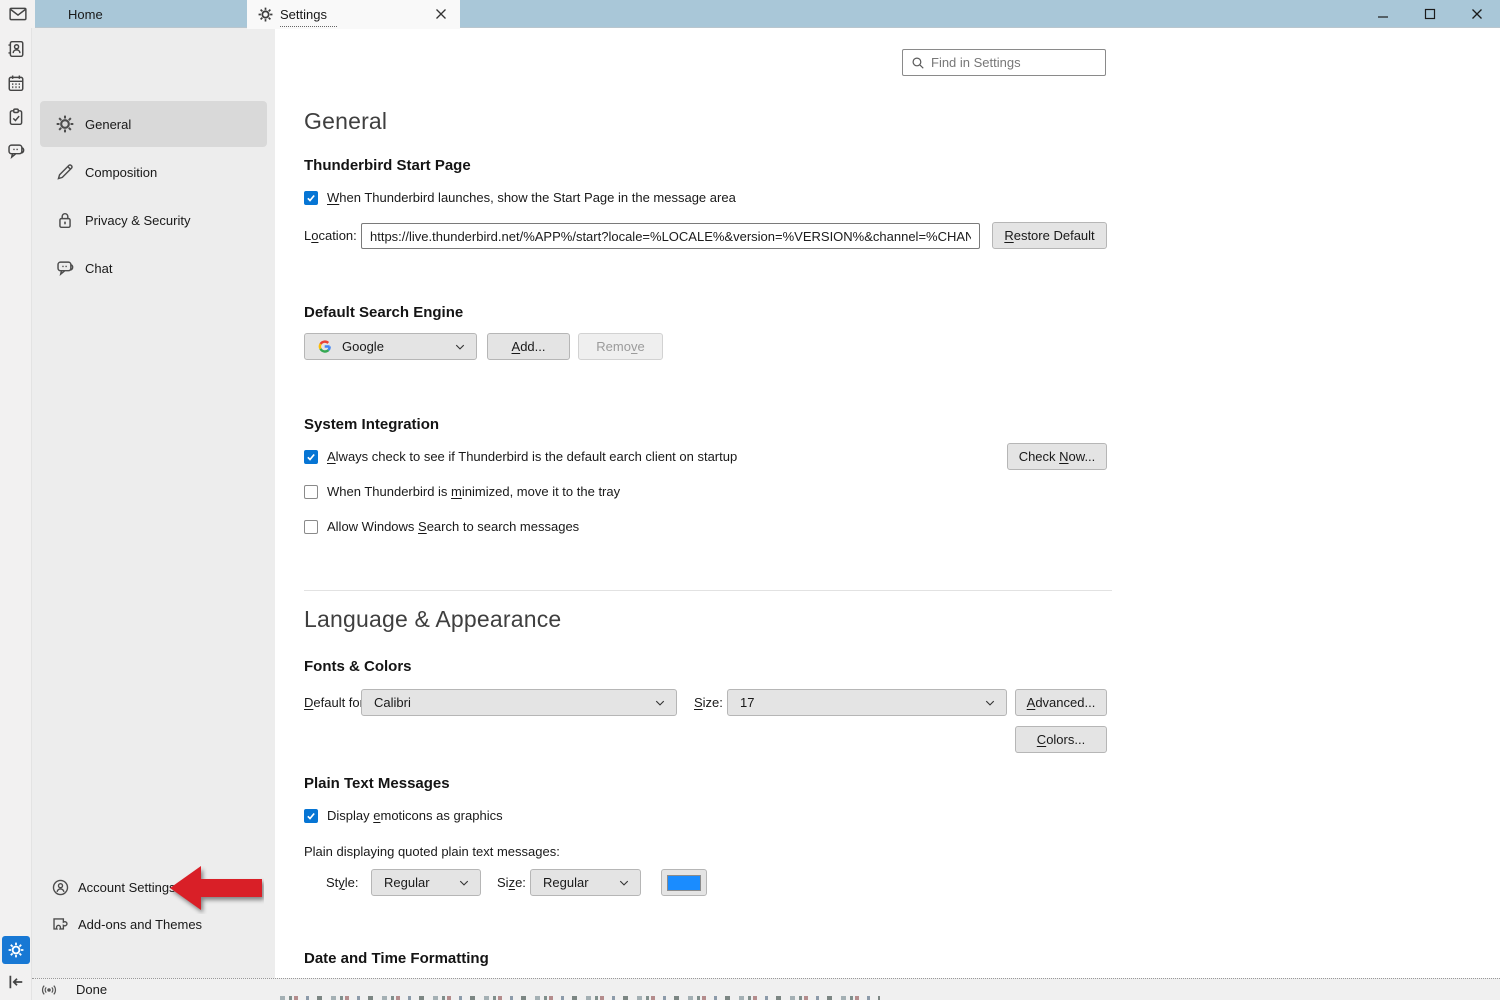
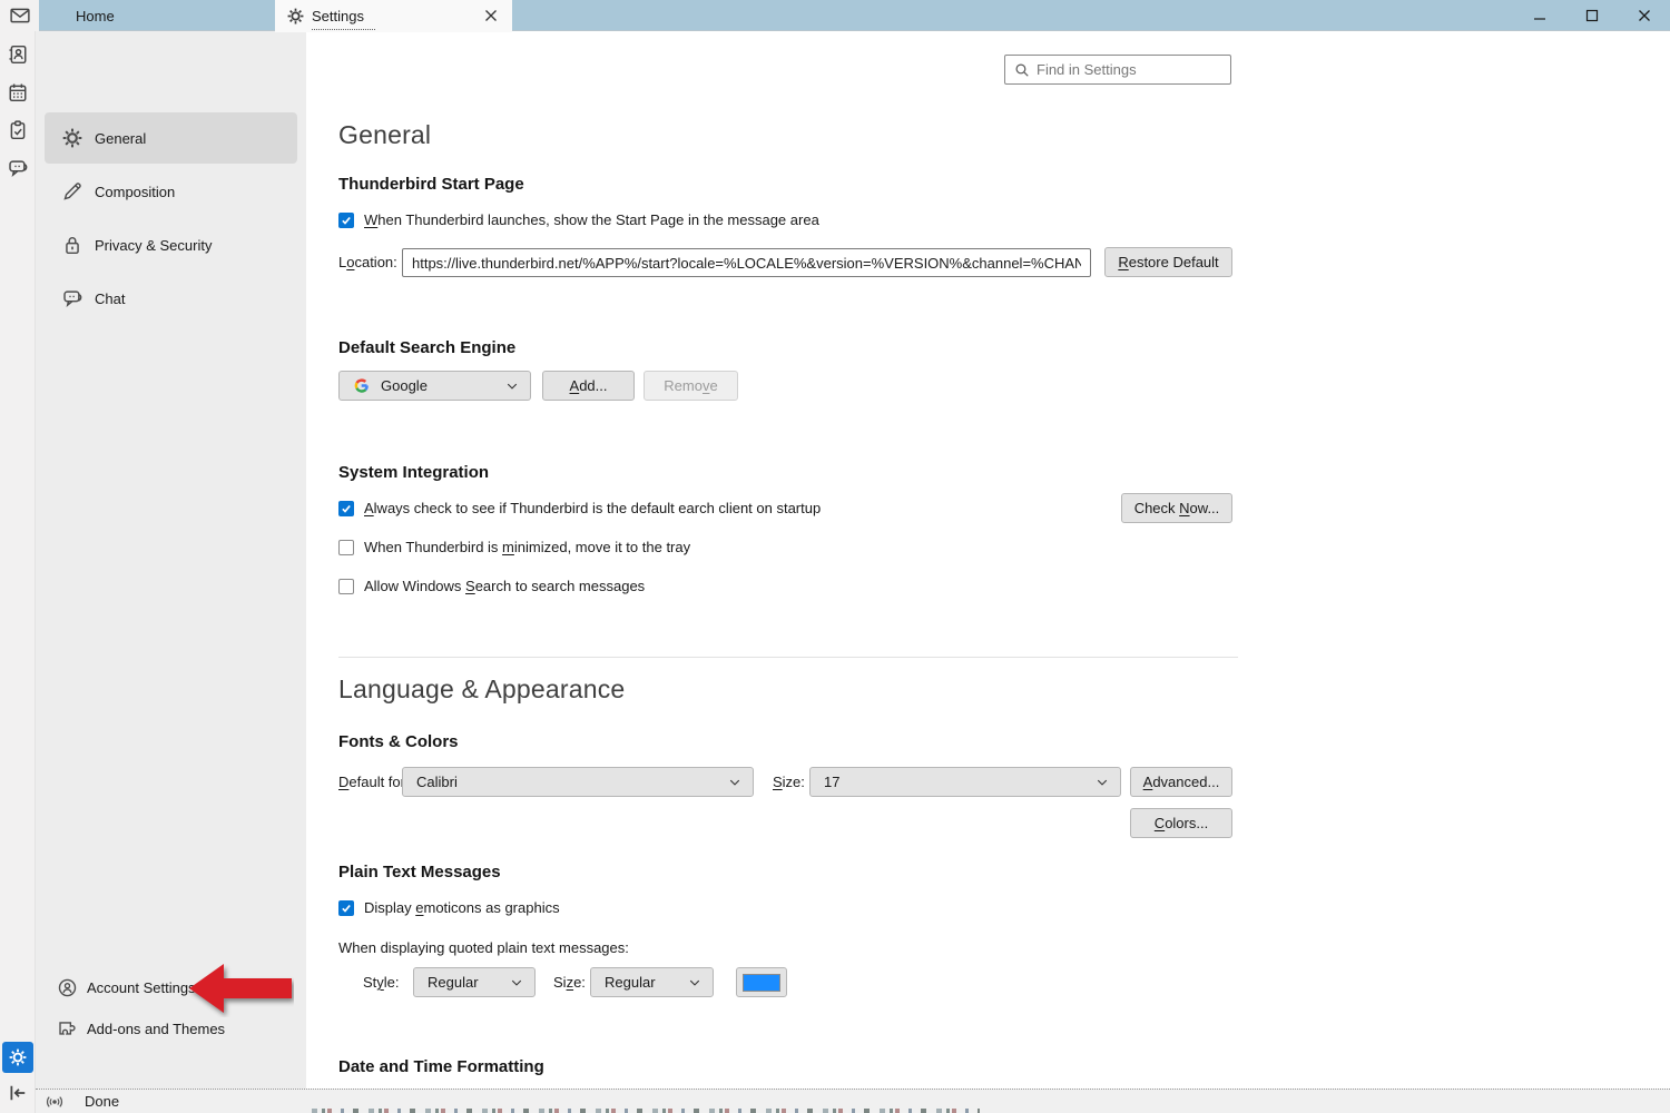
  Home
  Settings
  General
  Composition
  Privacy & Security
  Chat
  Account Setting
  Add-ons and Themes
  Find in Settings
  General
  Thunderbird Start Page
  When Thunderbird launches, show the Start Page in the message area
  Location:
  https://live.thunderbird.net/%APP%/start?locale=%LOCALE%&version=%VERSION%&channel=%CHAN
  Restore Default
  Default Search Engine
  Google
  Add...
  Remove
  System Integration
  Always check to see if Thunderbird is the default earch client on startup
  Check Now...
  When Thunderbird is minimized, move it to the tray
  Allow Windows Search to search messages
  Language & Appearance
  Fonts & Colors
  Default fo
  Calibri
  Size:
  17
  Advanced...
  Colors...
  Plain Text Messages
  Display emoticons as graphics
- Plain displaying quoted plain text messages:
+ When displaying quoted plain text messages:
  Style:
  Regular
  Size:
  Regular
  Date and Time Formatting
  Done
